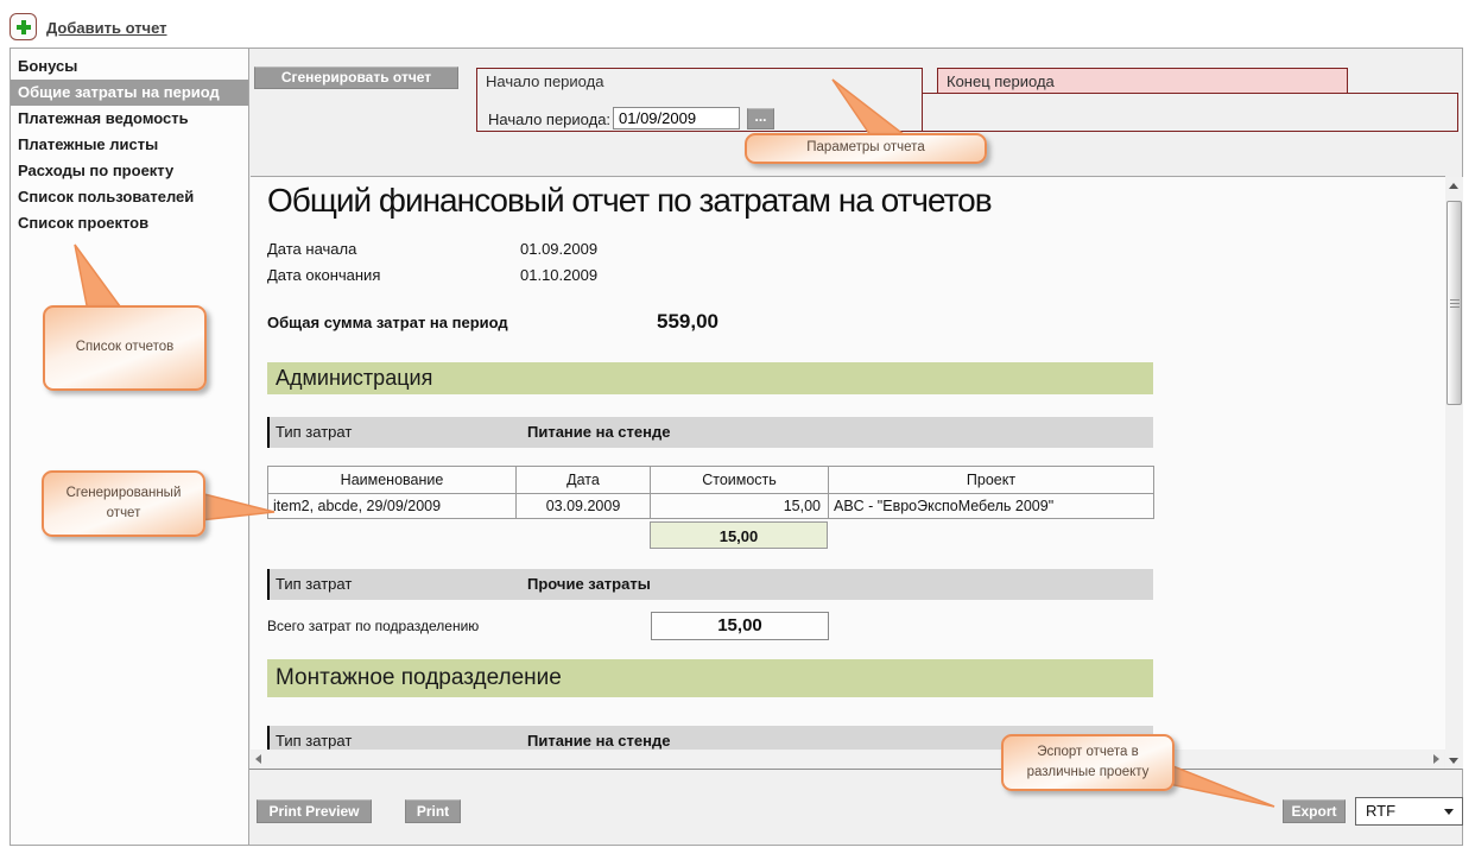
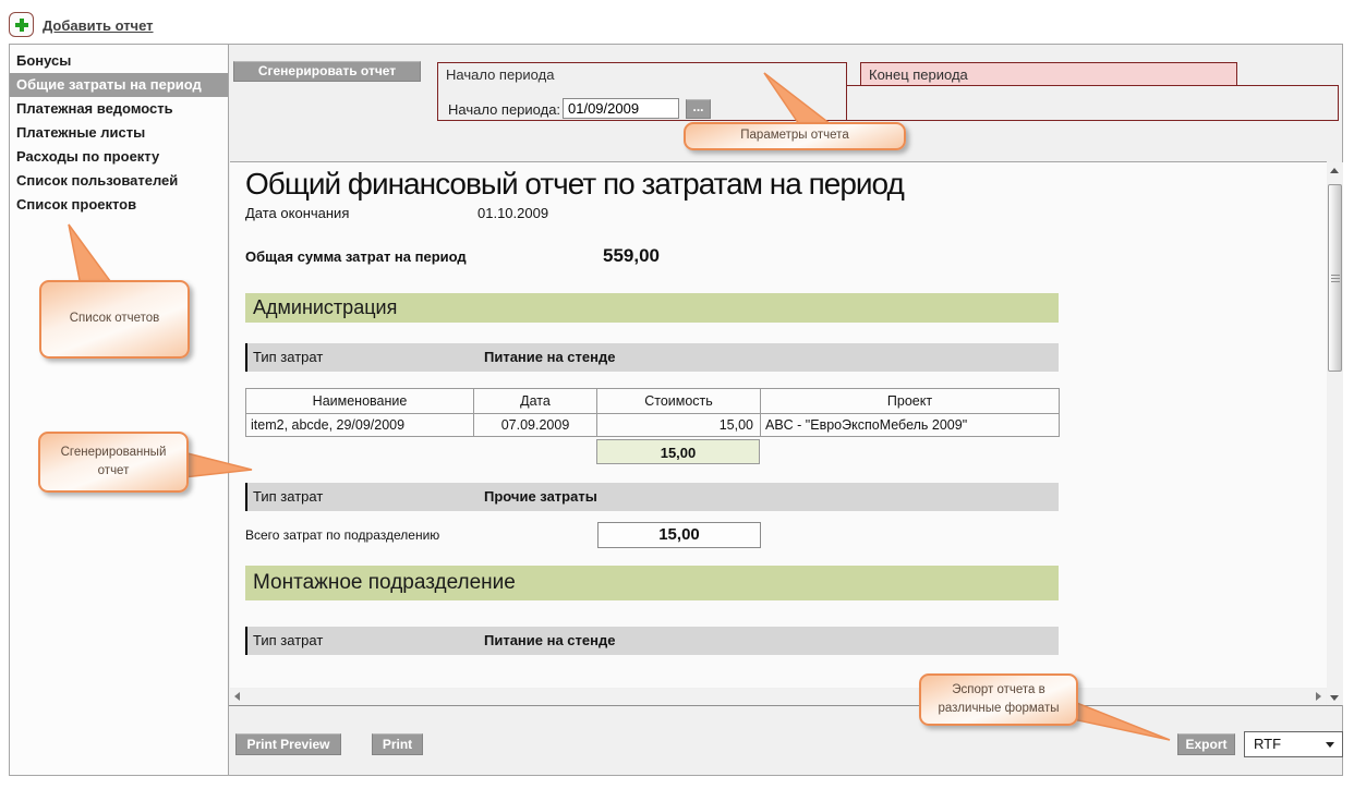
  Добавить отчет
  Бонусы
  Общие затраты на период
  Платежная ведомость
  Платежные листы
  Расходы по проекту
  Список пользователей
  Список проектов
  Сгенерировать отчет
  Начало периода
  Начало периода:
  01/09/2009
  ...
  Конец периода
- Общий финансовый отчет по затратам на отчетов
+ Общий финансовый отчет по затратам на период
- Дата начала 01.09.2009
  Дата окончания 01.10.2009
  Общая сумма затрат на период 559,00
  Администрация
  Тип затрат Питание на стенде
  Наименование	Дата	Стоимость	Проект
- item2, abcde, 29/09/2009	03.09.2009	15,00	ABC - "ЕвроЭкспоМебель 2009"
+ item2, abcde, 29/09/2009	07.09.2009	15,00	ABC - "ЕвроЭкспоМебель 2009"
  15,00
  Тип затрат Прочие затраты
  Всего затрат по подразделению 15,00
  Монтажное подразделение
  Тип затрат Питание на стенде
  Print Preview
  Print
  Export
  RTF
  Список отчетов
  Сгенерированный отчет
  Параметры отчета
- Эспорт отчета в различные проекту
+ Эспорт отчета в различные форматы
